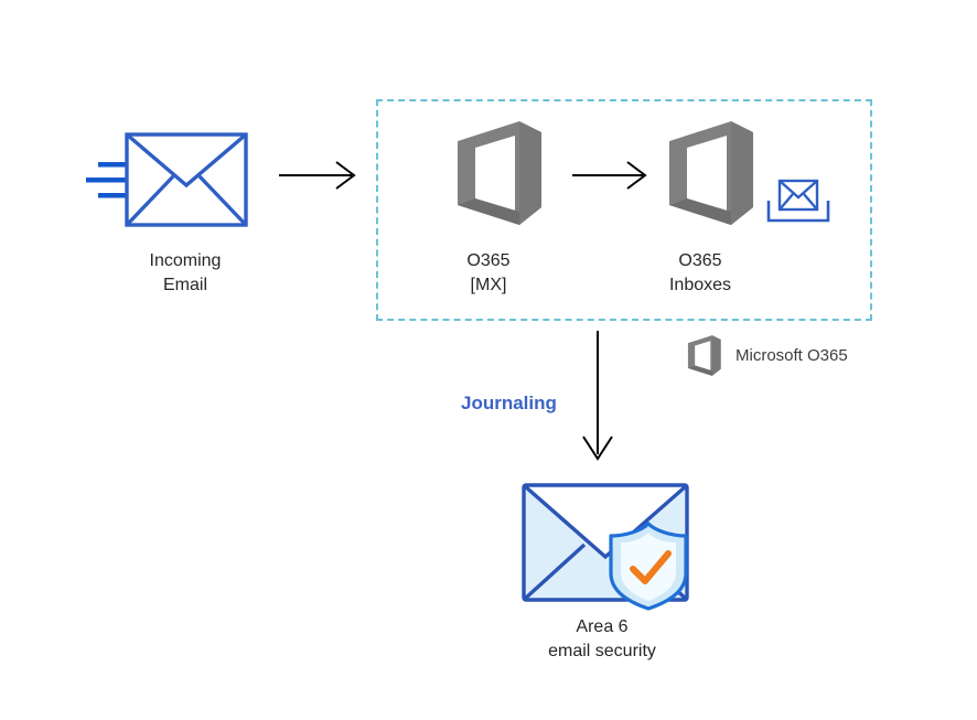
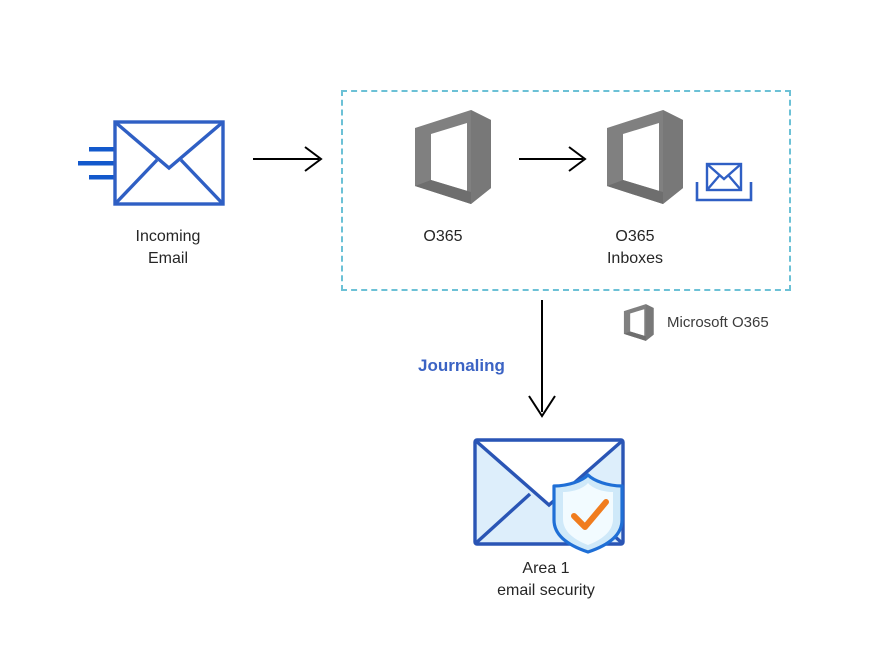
  Incoming
  Email
  O365
- [MX]
  O365
  Inboxes
  Microsoft O365
  Journaling
- Area 6
+ Area 1
  email security
